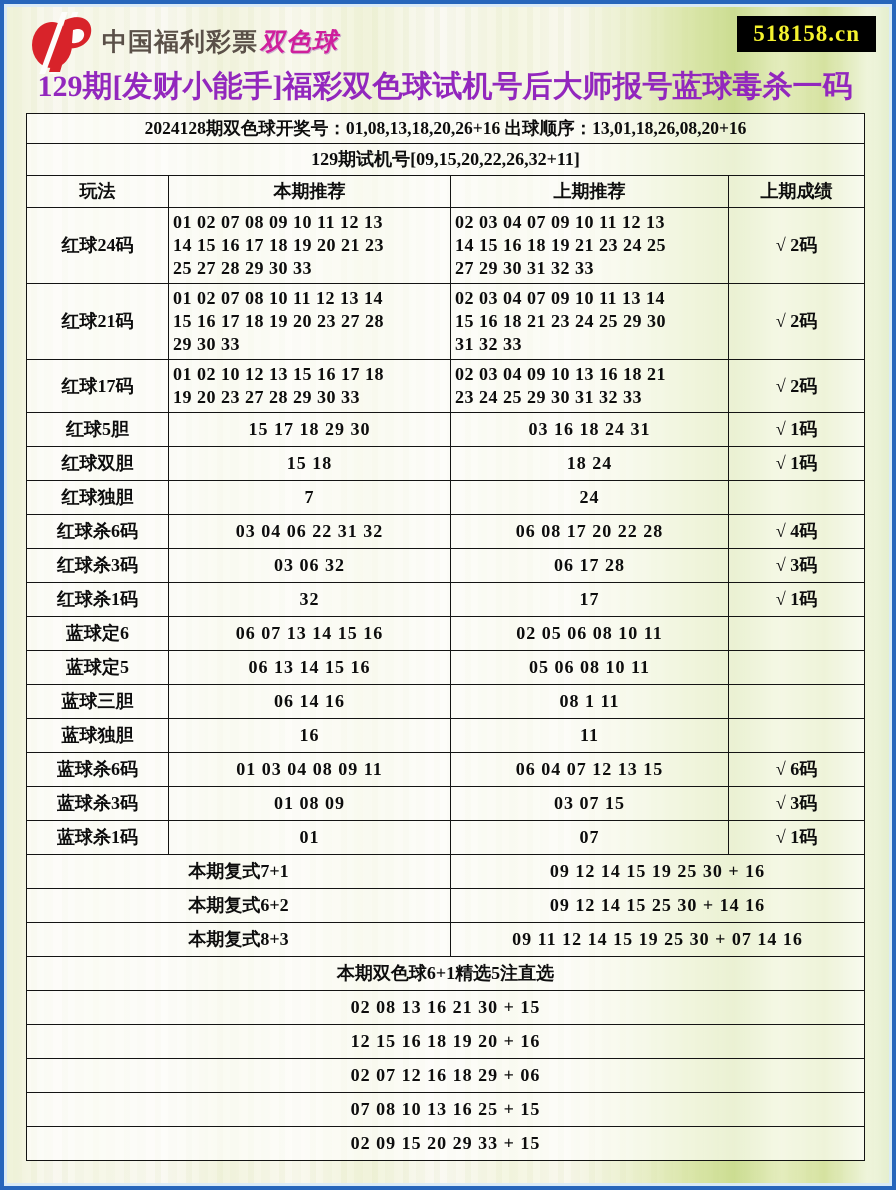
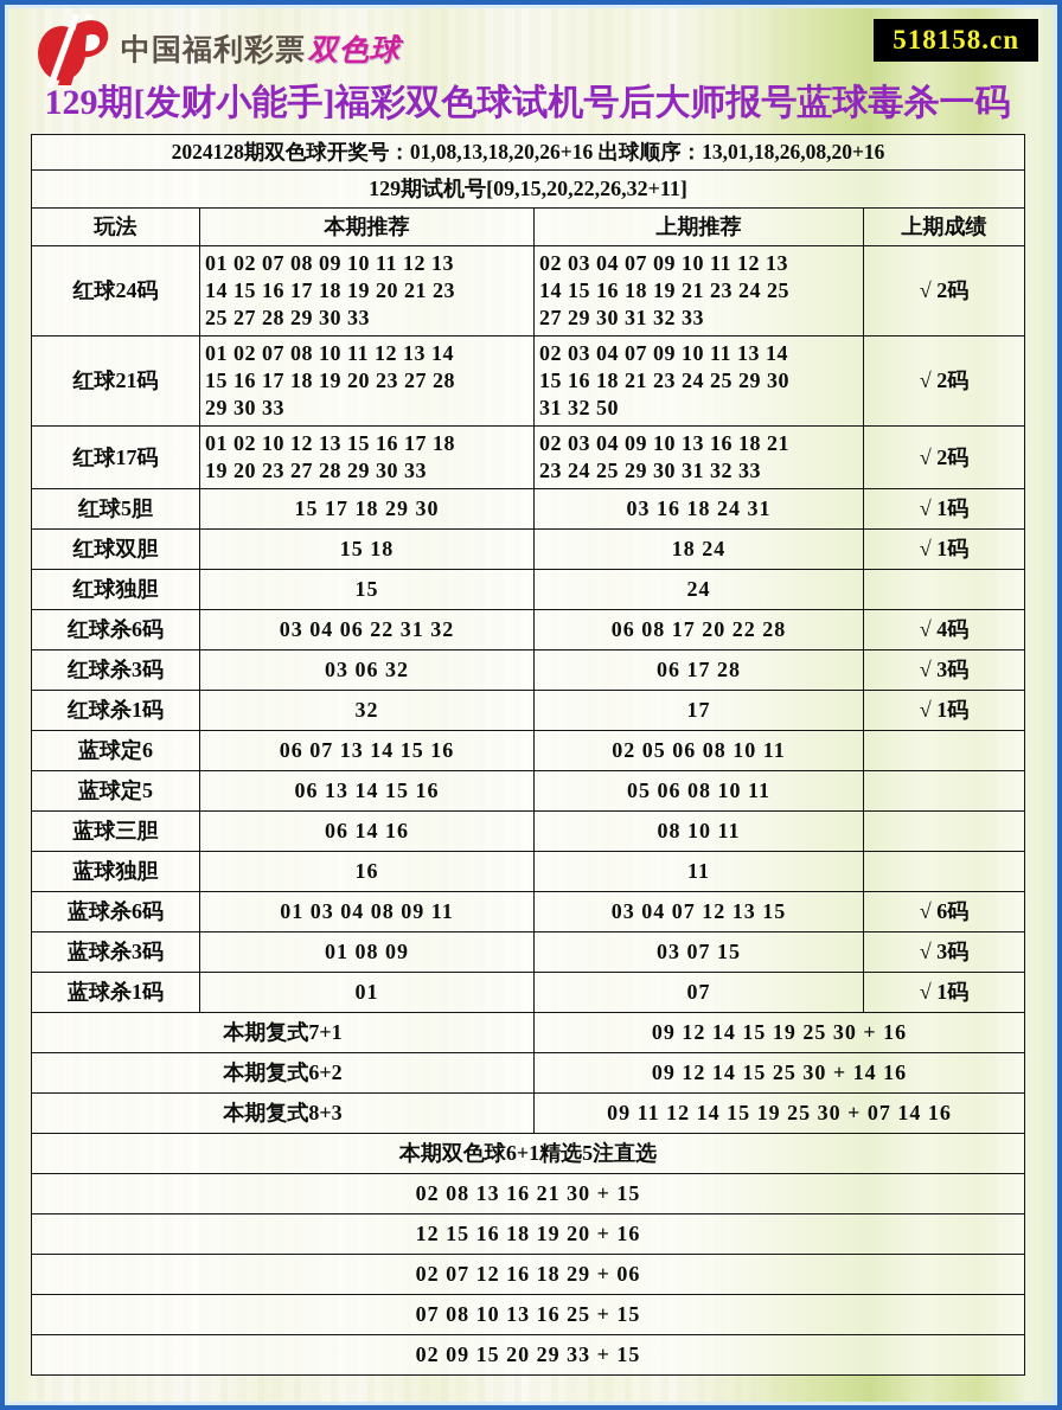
  中国福利彩票双色球
  518158.cn
  129期[发财小能手]福彩双色球试机号后大师报号蓝球毒杀一码
  2024128期双色球开奖号：01,08,13,18,20,26+16 出球顺序：13,01,18,26,08,20+16
  129期试机号[09,15,20,22,26,32+11]
  玩法	本期推荐	上期推荐	上期成绩
  红球24码	01 02 07 08 09 10 11 12 13 14 15 16 17 18 19 20 21 23 25 27 28 29 30 33	02 03 04 07 09 10 11 12 13 14 15 16 18 19 21 23 24 25 27 29 30 31 32 33	√ 2码
- 红球21码	01 02 07 08 10 11 12 13 14 15 16 17 18 19 20 23 27 28 29 30 33	02 03 04 07 09 10 11 13 14 15 16 18 21 23 24 25 29 30 31 32 33	√ 2码
+ 红球21码	01 02 07 08 10 11 12 13 14 15 16 17 18 19 20 23 27 28 29 30 33	02 03 04 07 09 10 11 13 14 15 16 18 21 23 24 25 29 30 31 32 50	√ 2码
  红球17码	01 02 10 12 13 15 16 17 18 19 20 23 27 28 29 30 33	02 03 04 09 10 13 16 18 21 23 24 25 29 30 31 32 33	√ 2码
  红球5胆	15 17 18 29 30	03 16 18 24 31	√ 1码
  红球双胆	15 18	18 24	√ 1码
- 红球独胆	7	24
+ 红球独胆	15	24
  红球杀6码	03 04 06 22 31 32	06 08 17 20 22 28	√ 4码
  红球杀3码	03 06 32	06 17 28	√ 3码
  红球杀1码	32	17	√ 1码
  蓝球定6	06 07 13 14 15 16	02 05 06 08 10 11
  蓝球定5	06 13 14 15 16	05 06 08 10 11
- 蓝球三胆	06 14 16	08 1 11
+ 蓝球三胆	06 14 16	08 10 11
  蓝球独胆	16	11
- 蓝球杀6码	01 03 04 08 09 11	06 04 07 12 13 15	√ 6码
+ 蓝球杀6码	01 03 04 08 09 11	03 04 07 12 13 15	√ 6码
  蓝球杀3码	01 08 09	03 07 15	√ 3码
  蓝球杀1码	01	07	√ 1码
  本期复式7+1	09 12 14 15 19 25 30 + 16
  本期复式6+2	09 12 14 15 25 30 + 14 16
  本期复式8+3	09 11 12 14 15 19 25 30 + 07 14 16
  本期双色球6+1精选5注直选
  02 08 13 16 21 30 + 15
  12 15 16 18 19 20 + 16
  02 07 12 16 18 29 + 06
  07 08 10 13 16 25 + 15
  02 09 15 20 29 33 + 15
